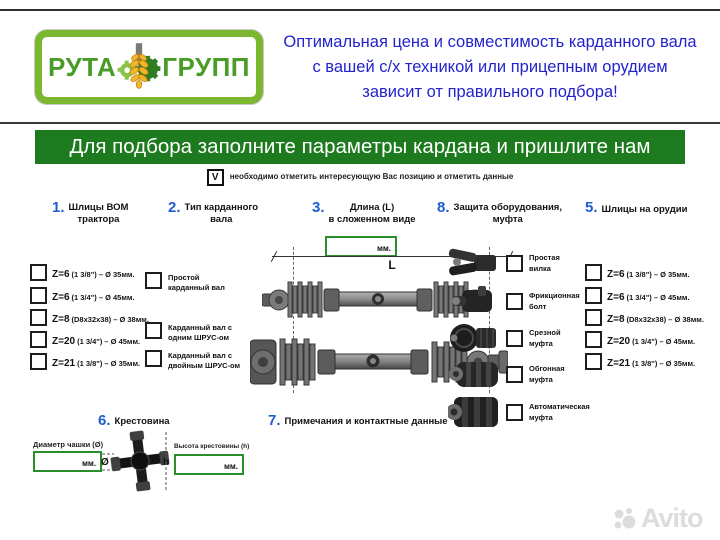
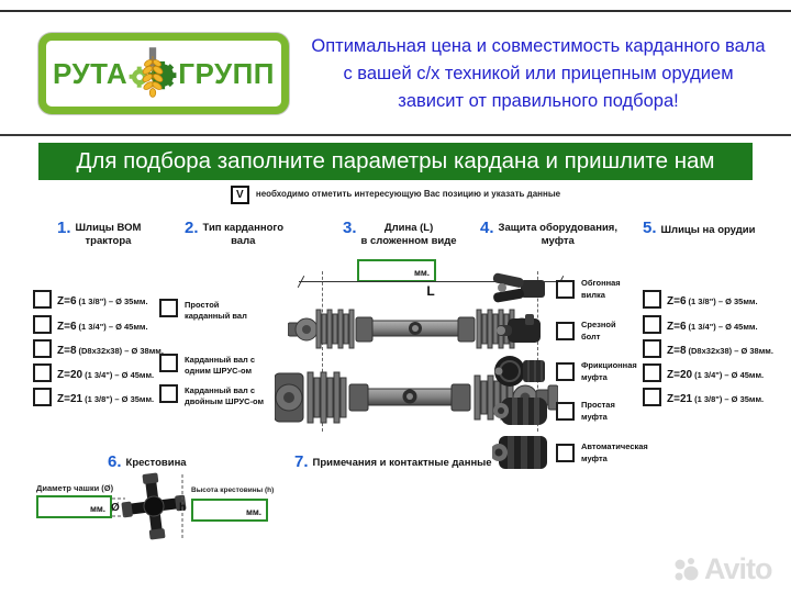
  РУТА
  ГРУПП
  Оптимальная цена и совместимость карданного вала
  с вашей с/х техникой или прицепным орудием
  зависит от правильного подбора!
  Для подбора заполните параметры кардана и пришлите нам
  V
- необходимо отметить интересующую Вас позицию и отметить данные
+ необходимо отметить интересующую Вас позицию и указать данные
  1.
  Шлицы ВОМ
  трактора
  2.
  Тип карданного
  вала
  3.
  Длина (L)
  в сложенном виде
- 8.
+ 4.
  Защита оборудования,
  муфта
  5.
  Шлицы на орудии
  Z=6 (1 3/8") – Ø 35мм.
  Z=6 (1 3/4") – Ø 45мм.
  Z=8 (D8x32x38) – Ø 38мм.
  Z=20 (1 3/4") – Ø 45мм.
  Z=21 (1 3/8") – Ø 35мм.
  Простой
  карданный вал
  Карданный вал с
  одним ШРУС-ом
  Карданный вал с
  двойным ШРУС-ом
  мм.
  L
- Простая
+ Обгонная
  вилка
- Фрикционная
+ Срезной
  болт
- Срезной
+ Фрикционная
  муфта
- Обгонная
+ Простая
  муфта
  Автоматическая
  муфта
  Z=6 (1 3/8") – Ø 35мм.
  Z=6 (1 3/4") – Ø 45мм.
  Z=8 (D8x32x38) – Ø 38мм.
  Z=20 (1 3/4") – Ø 45мм.
  Z=21 (1 3/8") – Ø 35мм.
  6.
  Крестовина
  Диаметр чашки (Ø)
  мм.
  Ø
  h
  мм.
  7.
  Примечания и контактные данные
  Avito
